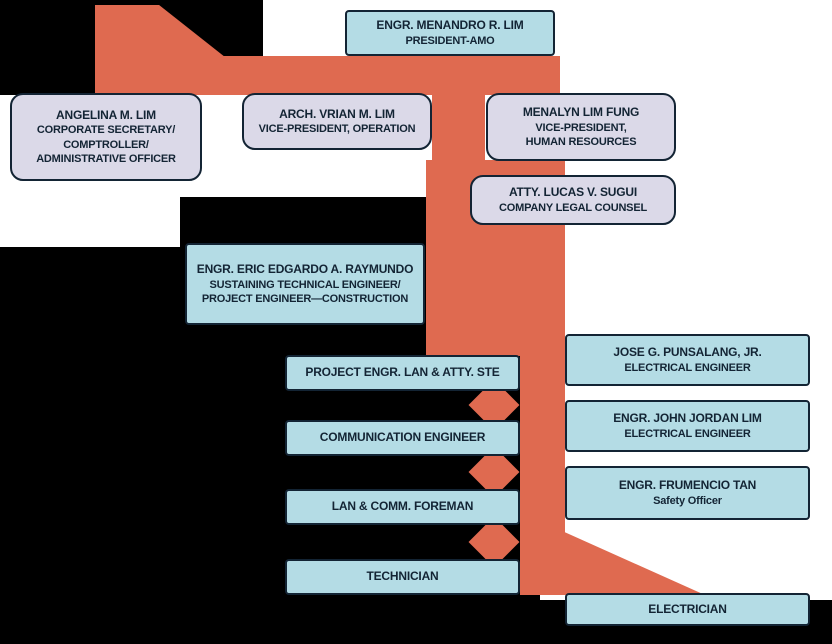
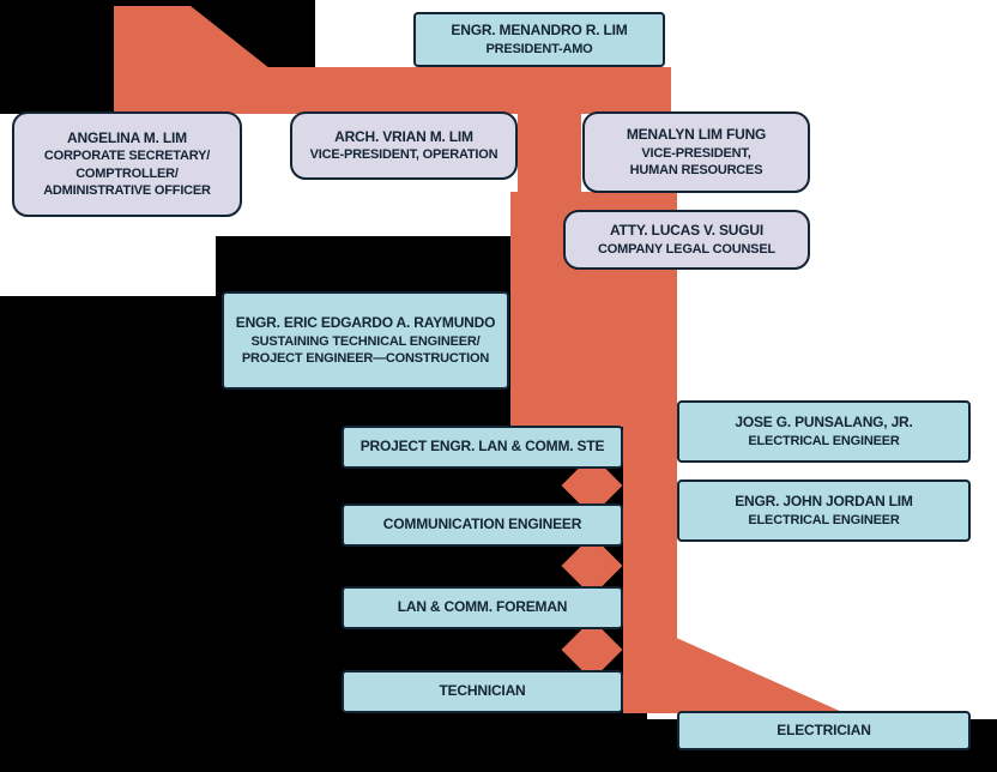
  ENGR. MENANDRO R. LIM
  PRESIDENT-AMO
  ANGELINA M. LIM
  CORPORATE SECRETARY/
  COMPTROLLER/
  ADMINISTRATIVE OFFICER
  ARCH. VRIAN M. LIM
  VICE-PRESIDENT, OPERATION
  MENALYN LIM FUNG
  VICE-PRESIDENT,
  HUMAN RESOURCES
  ATTY. LUCAS V. SUGUI
  COMPANY LEGAL COUNSEL
  ENGR. ERIC EDGARDO A. RAYMUNDO
  SUSTAINING TECHNICAL ENGINEER/
  PROJECT ENGINEER—CONSTRUCTION
- PROJECT ENGR. LAN & ATTY. STE
+ PROJECT ENGR. LAN & COMM. STE
  COMMUNICATION ENGINEER
  LAN & COMM. FOREMAN
  TECHNICIAN
  JOSE G. PUNSALANG, JR.
  ELECTRICAL ENGINEER
  ENGR. JOHN JORDAN LIM
  ELECTRICAL ENGINEER
- ENGR. FRUMENCIO TAN
- Safety Officer
  ELECTRICIAN
